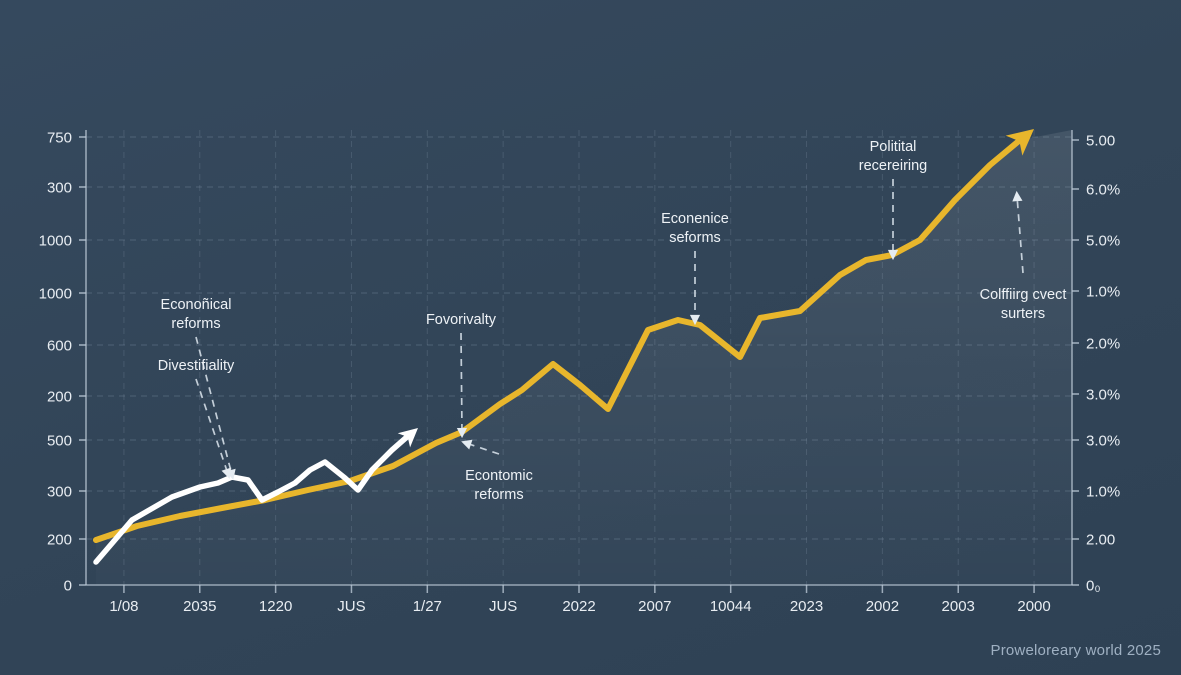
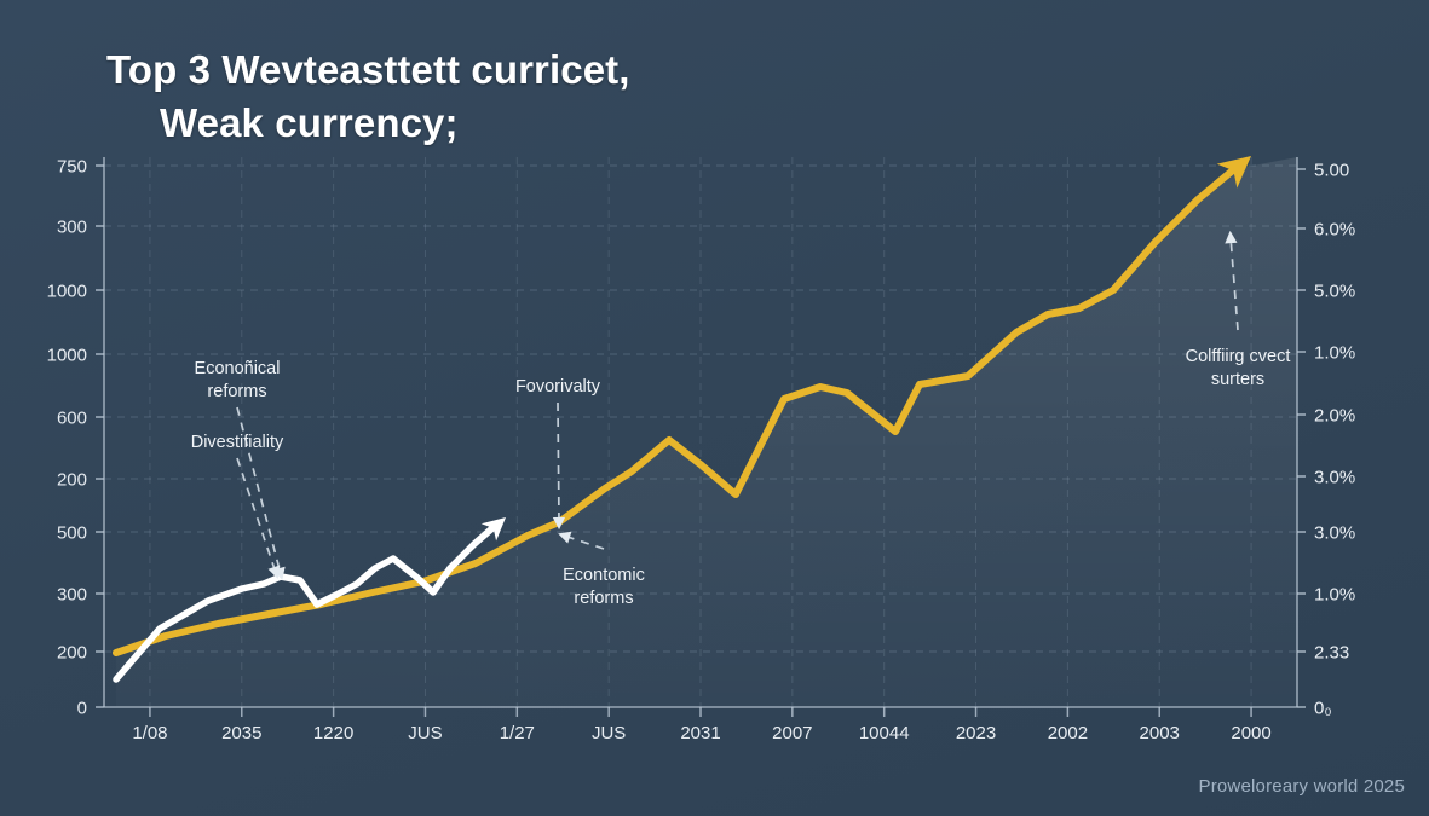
+ Top 3 Wevteasttett curricet,
+ Weak currency;
  750
  300
  1000
  1000
  600
  200
  500
  300
  200
  0
  5.00
  6.0%
  5.0%
  1.0%
  2.0%
  3.0%
  3.0%
  1.0%
- 2.00
+ 2.33
  0₀
  1/08
  2035
  1220
  JUS
  1/27
  JUS
- 2022
+ 2031
  2007
  10044
  2023
  2002
  2003
  2000
  Econoñical
  reforms
  Divestifiality
  Fovorivalty
  Econtomic
  reforms
- Econenice
- seforms
- Politital
- recereiring
  Colffiirg cvect
  surters
  Proweloreary world 2025
